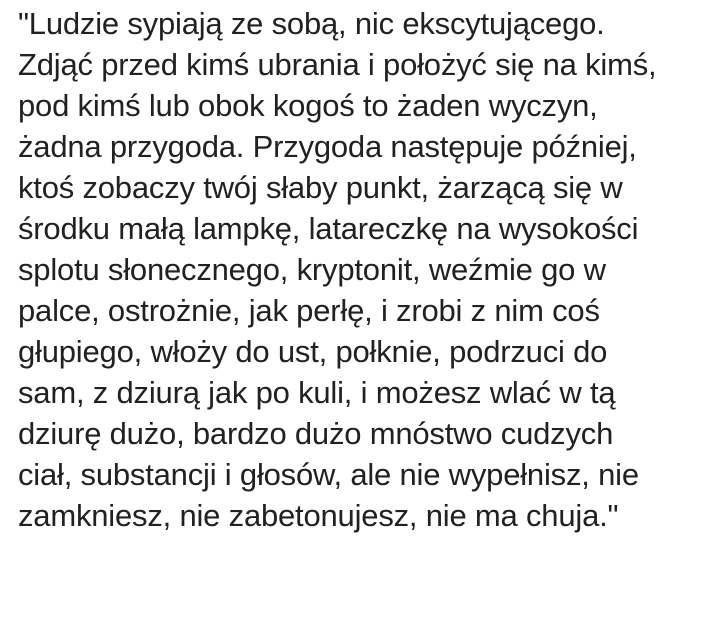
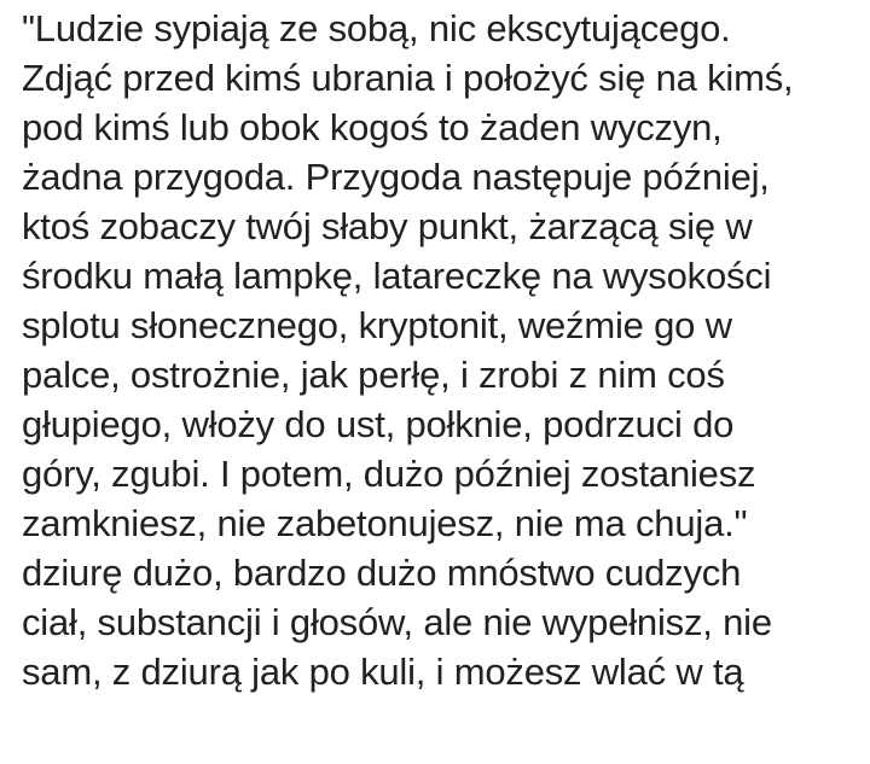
  "Ludzie sypiają ze sobą, nic ekscytującego.
  Zdjąć przed kimś ubrania i położyć się na kimś,
  pod kimś lub obok kogoś to żaden wyczyn,
  żadna przygoda. Przygoda następuje później,
  ktoś zobaczy twój słaby punkt, żarzącą się w
  środku małą lampkę, latareczkę na wysokości
  splotu słonecznego, kryptonit, weźmie go w
  palce, ostrożnie, jak perłę, i zrobi z nim coś
  głupiego, włoży do ust, połknie, podrzuci do
+ góry, zgubi. I potem, dużo później zostaniesz
- sam, z dziurą jak po kuli, i możesz wlać w tą
+ zamkniesz, nie zabetonujesz, nie ma chuja."
  dziurę dużo, bardzo dużo mnóstwo cudzych
  ciał, substancji i głosów, ale nie wypełnisz, nie
- zamkniesz, nie zabetonujesz, nie ma chuja."
+ sam, z dziurą jak po kuli, i możesz wlać w tą
